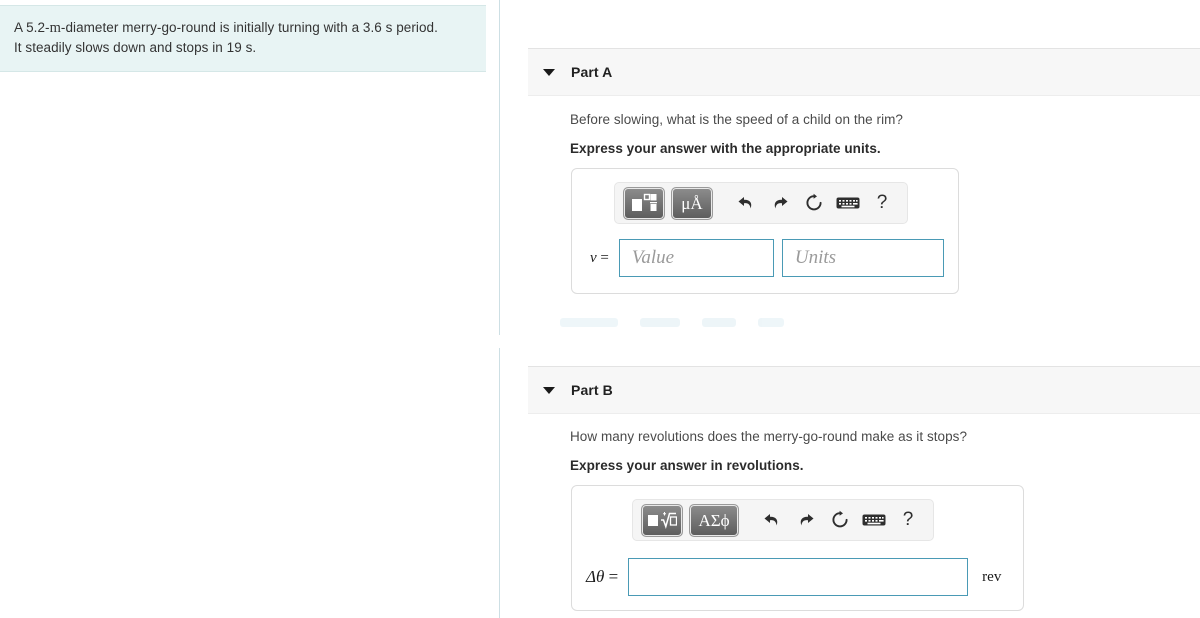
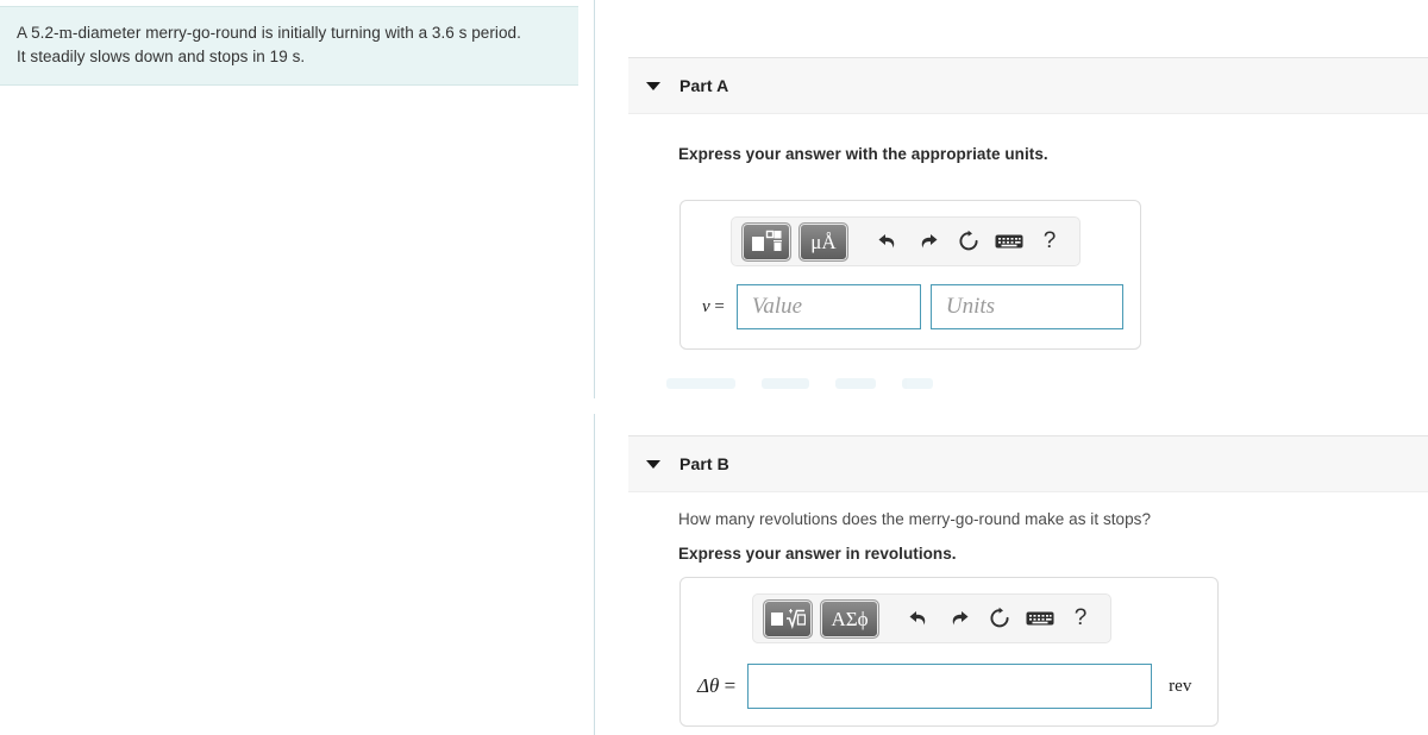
  A 5.2-m-diameter merry-go-round is initially turning with a 3.6 s period.
  It steadily slows down and stops in 19 s.
  Part A
- Before slowing, what is the speed of a child on the rim?
  Express your answer with the appropriate units.
  μÅ
  ?
  v =
  Value
  Units
  Part B
  How many revolutions does the merry-go-round make as it stops?
  Express your answer in revolutions.
  ΑΣϕ
  ?
  Δθ =
  rev
